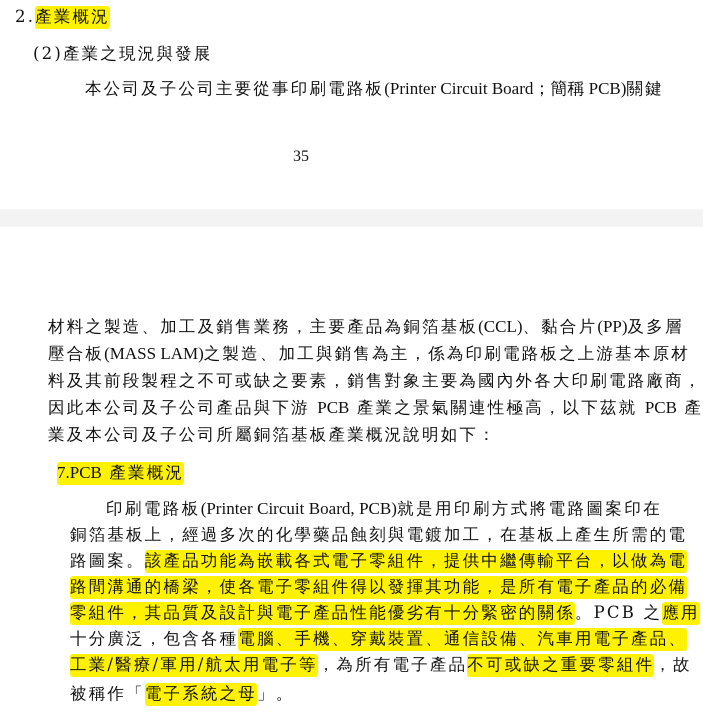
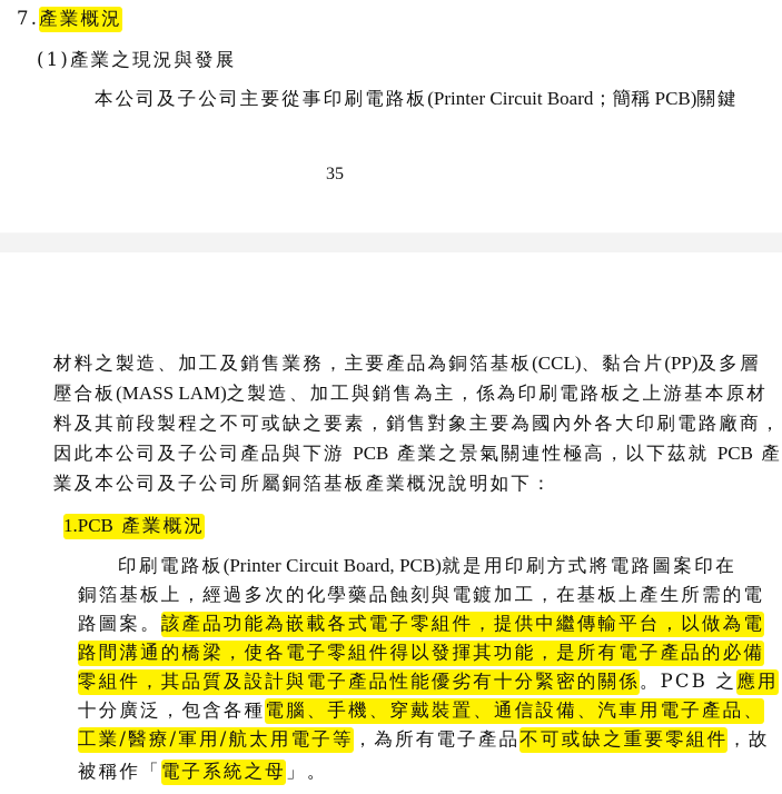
- 2.產業概況
+ 7.產業概況
- (2)產業之現況與發展
+ (1)產業之現況與發展
  本公司及子公司主要從事印刷電路板(Printer Circuit Board；簡稱 PCB)關鍵
  35
  材料之製造、加工及銷售業務，主要產品為銅箔基板(CCL)、黏合片(PP)及多層
  壓合板(MASS LAM)之製造、加工與銷售為主，係為印刷電路板之上游基本原材
  料及其前段製程之不可或缺之要素，銷售對象主要為國內外各大印刷電路廠商，
  因此本公司及子公司產品與下游 PCB 產業之景氣關連性極高，以下茲就 PCB 產
  業及本公司及子公司所屬銅箔基板產業概況說明如下：
- 7.PCB 產業概況
+ 1.PCB 產業概況
  印刷電路板(Printer Circuit Board, PCB)就是用印刷方式將電路圖案印在
  銅箔基板上，經過多次的化學藥品蝕刻與電鍍加工，在基板上產生所需的電
  路圖案。該產品功能為嵌載各式電子零組件，提供中繼傳輸平台，以做為電
  路間溝通的橋梁，使各電子零組件得以發揮其功能，是所有電子產品的必備
  零組件，其品質及設計與電子產品性能優劣有十分緊密的關係。PCB 之應用
  十分廣泛，包含各種電腦、手機、穿戴裝置、通信設備、汽車用電子產品、
  工業/醫療/軍用/航太用電子等，為所有電子產品不可或缺之重要零組件，故
  被稱作「電子系統之母」。
